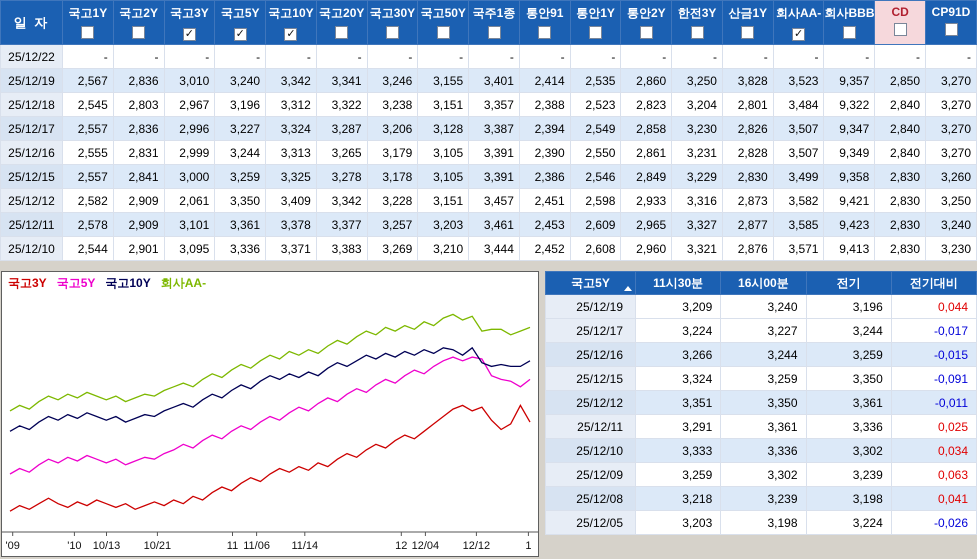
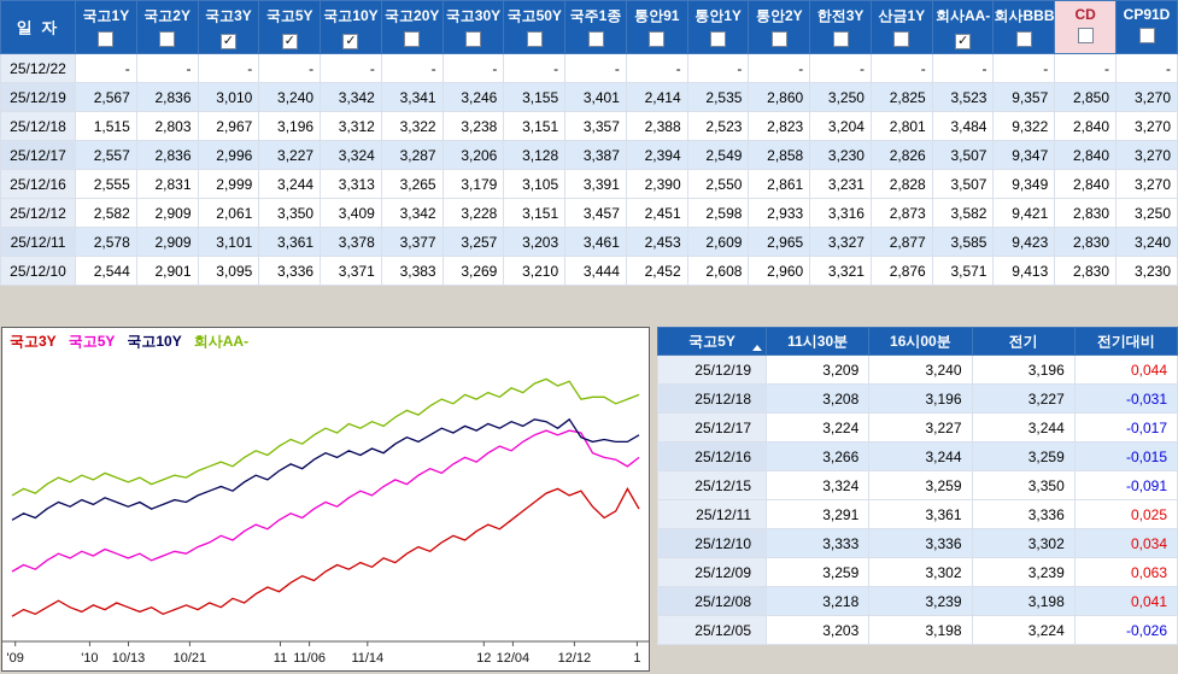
  일 자	국고1Y	국고2Y	국고3Y✓	국고5Y✓	국고10Y✓	국고20Y	국고30Y	국고50Y	국주1종	통안91	통안1Y	통안2Y	한전3Y	산금1Y	회사AA-✓	회사BBB	CD	CP91D
  25/12/22	-	-	-	-	-	-	-	-	-	-	-	-	-	-	-	-	-	-
- 25/12/19	2,567	2,836	3,010	3,240	3,342	3,341	3,246	3,155	3,401	2,414	2,535	2,860	3,250	3,828	3,523	9,357	2,850	3,270
+ 25/12/19	2,567	2,836	3,010	3,240	3,342	3,341	3,246	3,155	3,401	2,414	2,535	2,860	3,250	2,825	3,523	9,357	2,850	3,270
- 25/12/18	2,545	2,803	2,967	3,196	3,312	3,322	3,238	3,151	3,357	2,388	2,523	2,823	3,204	2,801	3,484	9,322	2,840	3,270
+ 25/12/18	1,515	2,803	2,967	3,196	3,312	3,322	3,238	3,151	3,357	2,388	2,523	2,823	3,204	2,801	3,484	9,322	2,840	3,270
  25/12/17	2,557	2,836	2,996	3,227	3,324	3,287	3,206	3,128	3,387	2,394	2,549	2,858	3,230	2,826	3,507	9,347	2,840	3,270
  25/12/16	2,555	2,831	2,999	3,244	3,313	3,265	3,179	3,105	3,391	2,390	2,550	2,861	3,231	2,828	3,507	9,349	2,840	3,270
- 25/12/15	2,557	2,841	3,000	3,259	3,325	3,278	3,178	3,105	3,391	2,386	2,546	2,849	3,229	2,830	3,499	9,358	2,830	3,260
  25/12/12	2,582	2,909	2,061	3,350	3,409	3,342	3,228	3,151	3,457	2,451	2,598	2,933	3,316	2,873	3,582	9,421	2,830	3,250
  25/12/11	2,578	2,909	3,101	3,361	3,378	3,377	3,257	3,203	3,461	2,453	2,609	2,965	3,327	2,877	3,585	9,423	2,830	3,240
  25/12/10	2,544	2,901	3,095	3,336	3,371	3,383	3,269	3,210	3,444	2,452	2,608	2,960	3,321	2,876	3,571	9,413	2,830	3,230
  '09
  '10
  10/13
  10/21
  11
  11/06
  11/14
  12
  12/04
  12/12
  1
  국고3Y 국고5Y 국고10Y 회사AA-
  국고5Y	11시30분	16시00분	전기	전기대비
  25/12/19	3,209	3,240	3,196	0,044
+ 25/12/18	3,208	3,196	3,227	-0,031
  25/12/17	3,224	3,227	3,244	-0,017
  25/12/16	3,266	3,244	3,259	-0,015
  25/12/15	3,324	3,259	3,350	-0,091
- 25/12/12	3,351	3,350	3,361	-0,011
  25/12/11	3,291	3,361	3,336	0,025
  25/12/10	3,333	3,336	3,302	0,034
  25/12/09	3,259	3,302	3,239	0,063
  25/12/08	3,218	3,239	3,198	0,041
  25/12/05	3,203	3,198	3,224	-0,026
